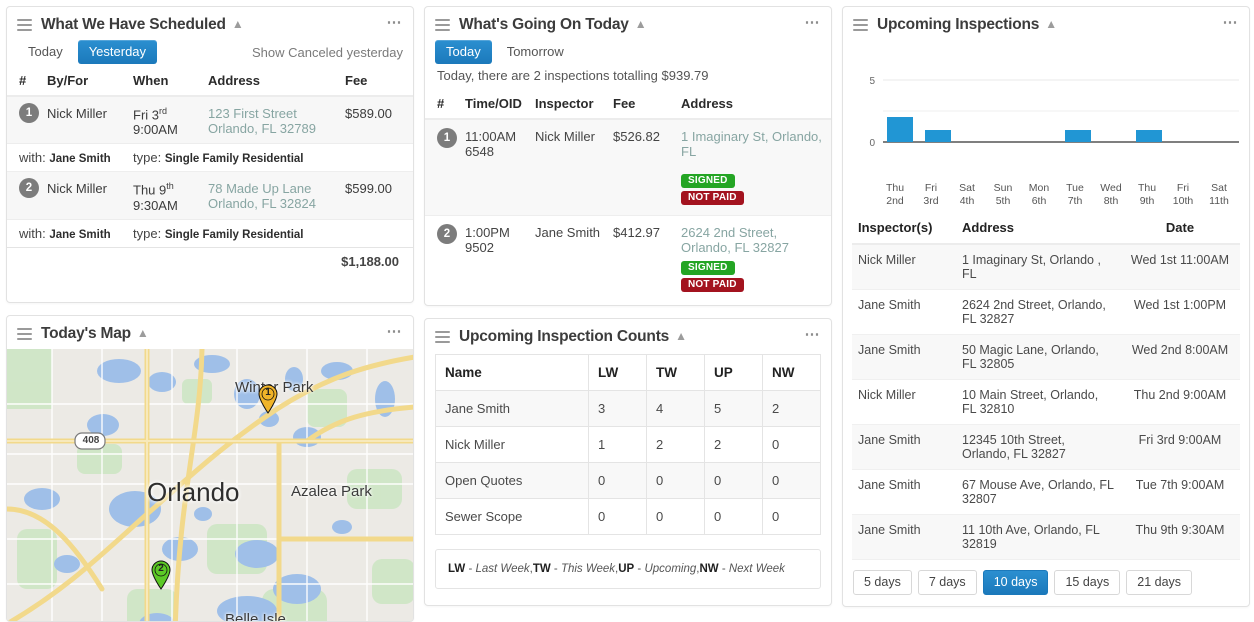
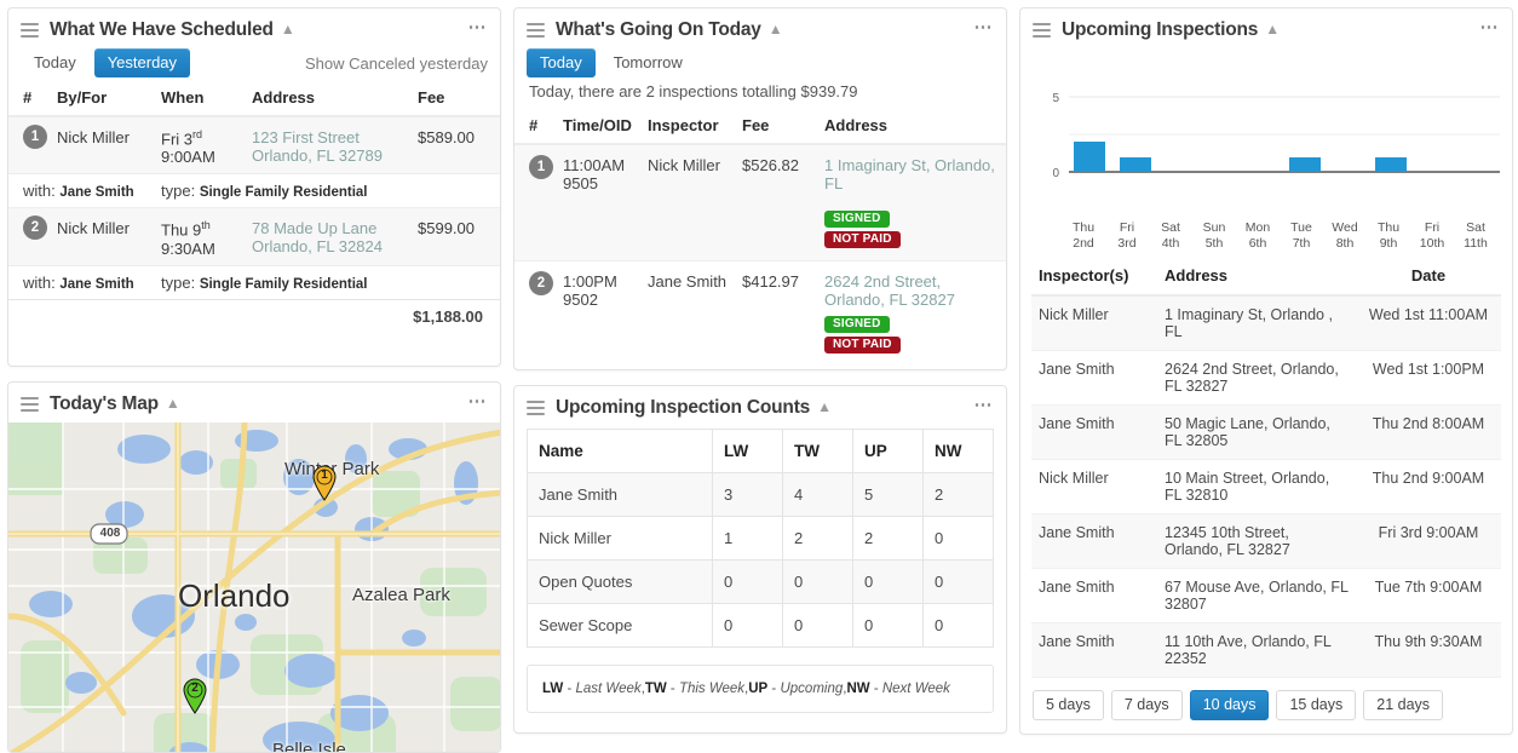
  What We Have Scheduled
  ▲
  ⋯
  Today
  Yesterday
  Show Canceled yesterday
  #	By/For	When	Address	Fee
  1	Nick Miller	Fri 3rd 9:00AM	123 First Street Orlando, FL 32789	$589.00
  with: Jane Smith	type: Single Family Residential
  2	Nick Miller	Thu 9th 9:30AM	78 Made Up Lane Orlando, FL 32824	$599.00
  with: Jane Smith	type: Single Family Residential
  $1,188.00
  Today's Map
  ▲
  ⋯
  408
  Winr Park
  Orlando
  Azalea Park
  Belle Isle
  1
  2
  What's Going On Today
  ▲
  ⋯
  Today
  Tomorrow
  Today, there are 2 inspections totalling $939.79
  #	Time/OID	Inspector	Fee	Address
- 1	11:00AM 6548	Nick Miller	$526.82	1 Imaginary St, Orlando, FL SIGNED NOT PAID
+ 1	11:00AM 9505	Nick Miller	$526.82	1 Imaginary St, Orlando, FL SIGNED NOT PAID
  2	1:00PM 9502	Jane Smith	$412.97	2624 2nd Street, Orlando, FL 32827 SIGNED NOT PAID
  Upcoming Inspection Counts
  ▲
  ⋯
  Name	LW	TW	UP	NW
  Jane Smith	3	4	5	2
  Nick Miller	1	2	2	0
  Open Quotes	0	0	0	0
  Sewer Scope	0	0	0	0
  LW - Last Week,TW - This Week,UP - Upcoming,NW - Next Week
  Upcoming Inspections
  ▲
  ⋯
  5
  0
  Thu
  2nd
  Fri
  3rd
  Sat
  4th
  Sun
  5th
  Mon
  6th
  Tue
  7th
  Wed
  8th
  Thu
  9th
  Fri
  10th
  Sat
  11th
  Inspector(s)	Address	Date
  Nick Miller	1 Imaginary St, Orlando , FL	Wed 1st 11:00AM
  Jane Smith	2624 2nd Street, Orlando, FL 32827	Wed 1st 1:00PM
- Jane Smith	50 Magic Lane, Orlando, FL 32805	Wed 2nd 8:00AM
+ Jane Smith	50 Magic Lane, Orlando, FL 32805	Thu 2nd 8:00AM
  Nick Miller	10 Main Street, Orlando, FL 32810	Thu 2nd 9:00AM
  Jane Smith	12345 10th Street, Orlando, FL 32827	Fri 3rd 9:00AM
  Jane Smith	67 Mouse Ave, Orlando, FL 32807	Tue 7th 9:00AM
- Jane Smith	11 10th Ave, Orlando, FL 32819	Thu 9th 9:30AM
+ Jane Smith	11 10th Ave, Orlando, FL 22352	Thu 9th 9:30AM
  5 days
  7 days
  10 days
  15 days
  21 days
